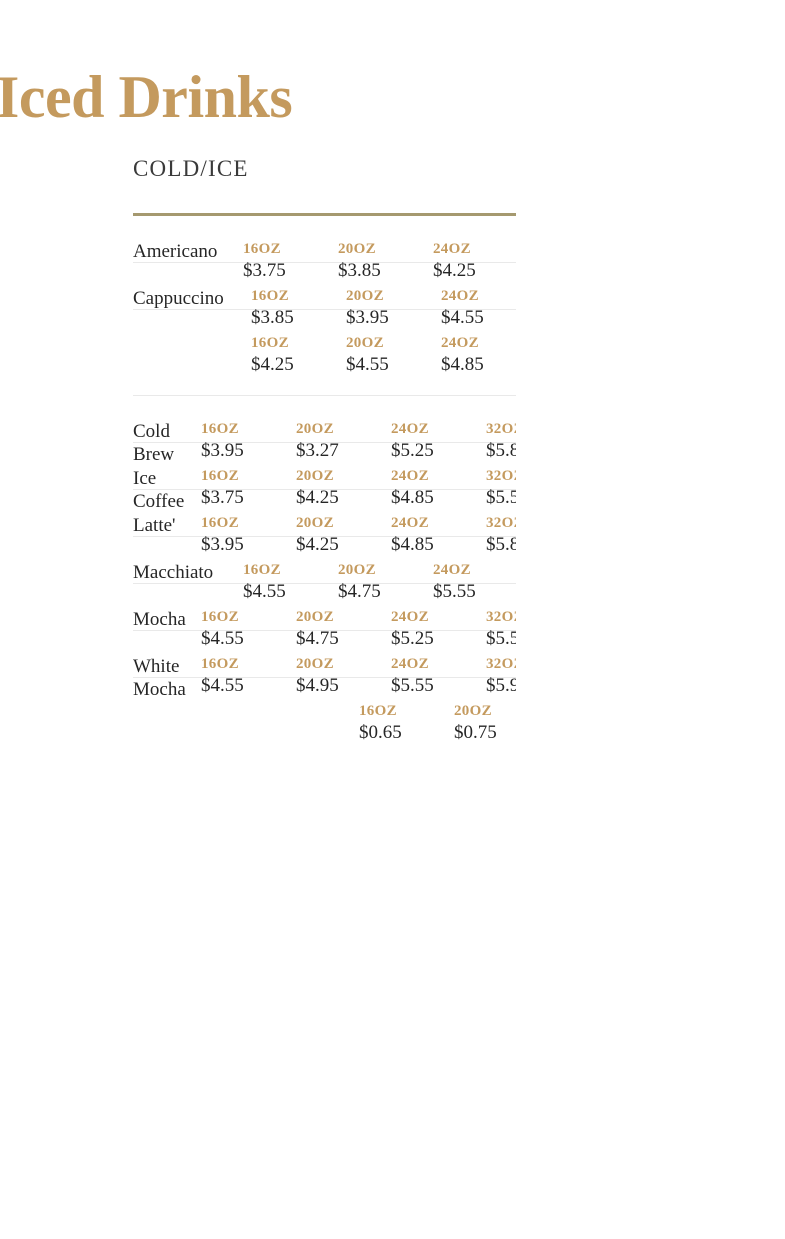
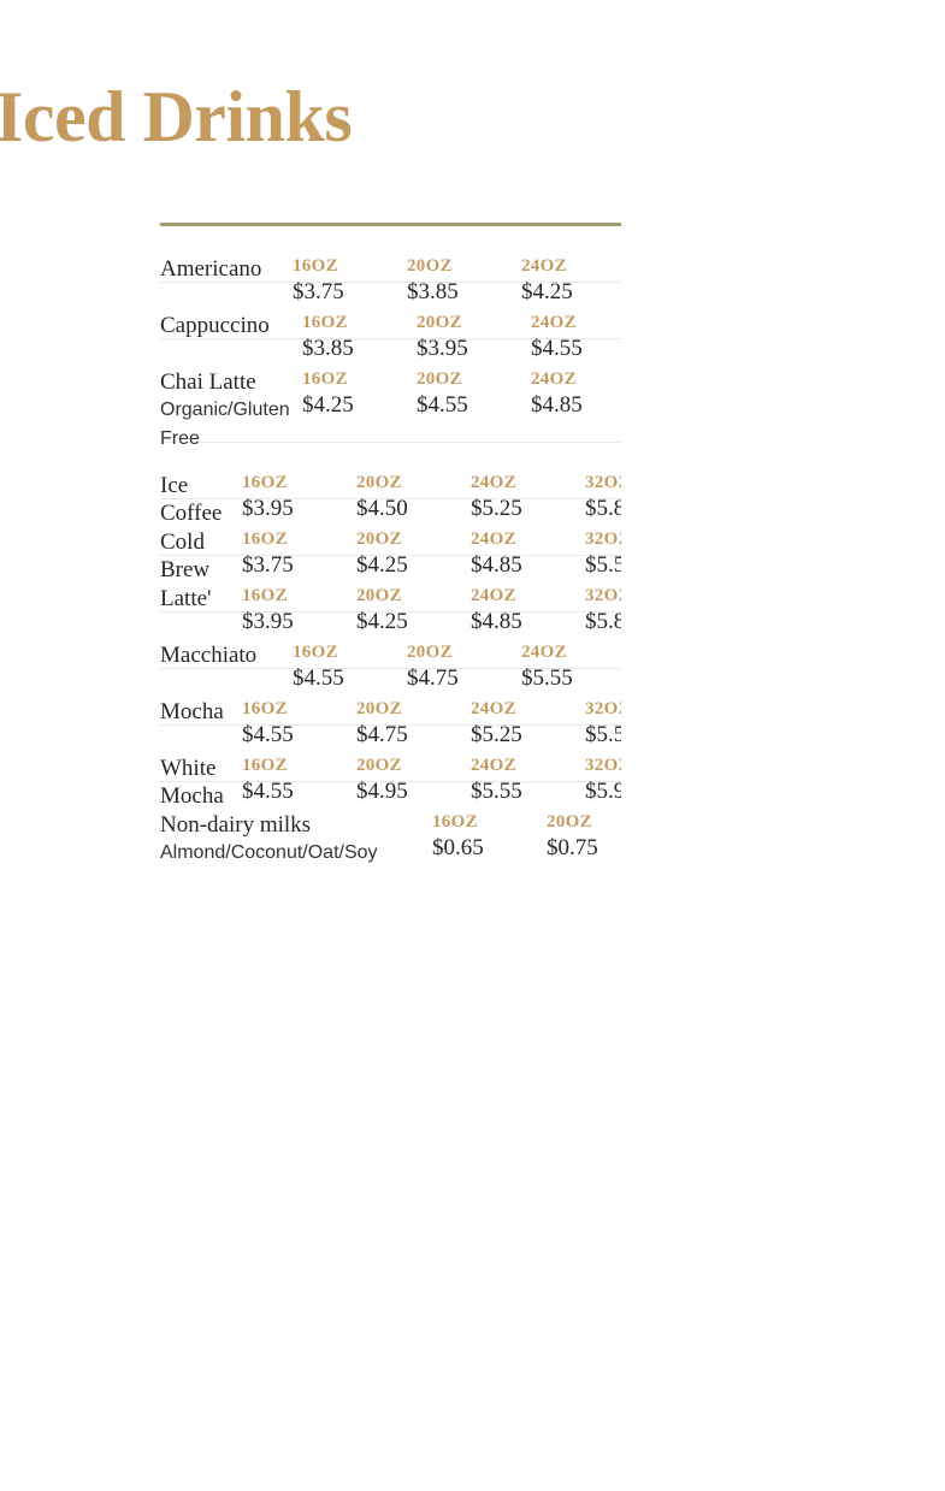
  Iced Drinks
- COLD/ICE
  Americano
  16OZ
  $3.75
  20OZ
  $3.85
  24OZ
  $4.25
  Cappuccino
  16OZ
  $3.85
  20OZ
  $3.95
  24OZ
  $4.55
+ Chai Latte
+ Organic/Gluten Free
  16OZ
  $4.25
  20OZ
  $4.55
  24OZ
  $4.85
- Cold Brew
+ Ice Coffee
  16OZ
  $3.95
  20OZ
- $3.27
+ $4.50
  24OZ
  $5.25
  32O
  $5.8
- Ice Coffee
+ Cold Brew
  16OZ
  $3.75
  20OZ
  $4.25
  24OZ
  $4.85
  32O
  $5.5
  Latte'
  16OZ
  $3.95
  20OZ
  $4.25
  24OZ
  $4.85
  32O
  $5.8
  Macchiato
  16OZ
  $4.55
  20OZ
  $4.75
  24OZ
  $5.55
  Mocha
  16OZ
  $4.55
  20OZ
  $4.75
  24OZ
  $5.25
  32O
  $5.5
  White Mocha
  16OZ
  $4.55
  20OZ
  $4.95
  24OZ
  $5.55
  32O
  $5.9
+ Non-dairy milks
+ Almond/Coconut/Oat/Soy
  16OZ
  $0.65
  20OZ
  $0.75
